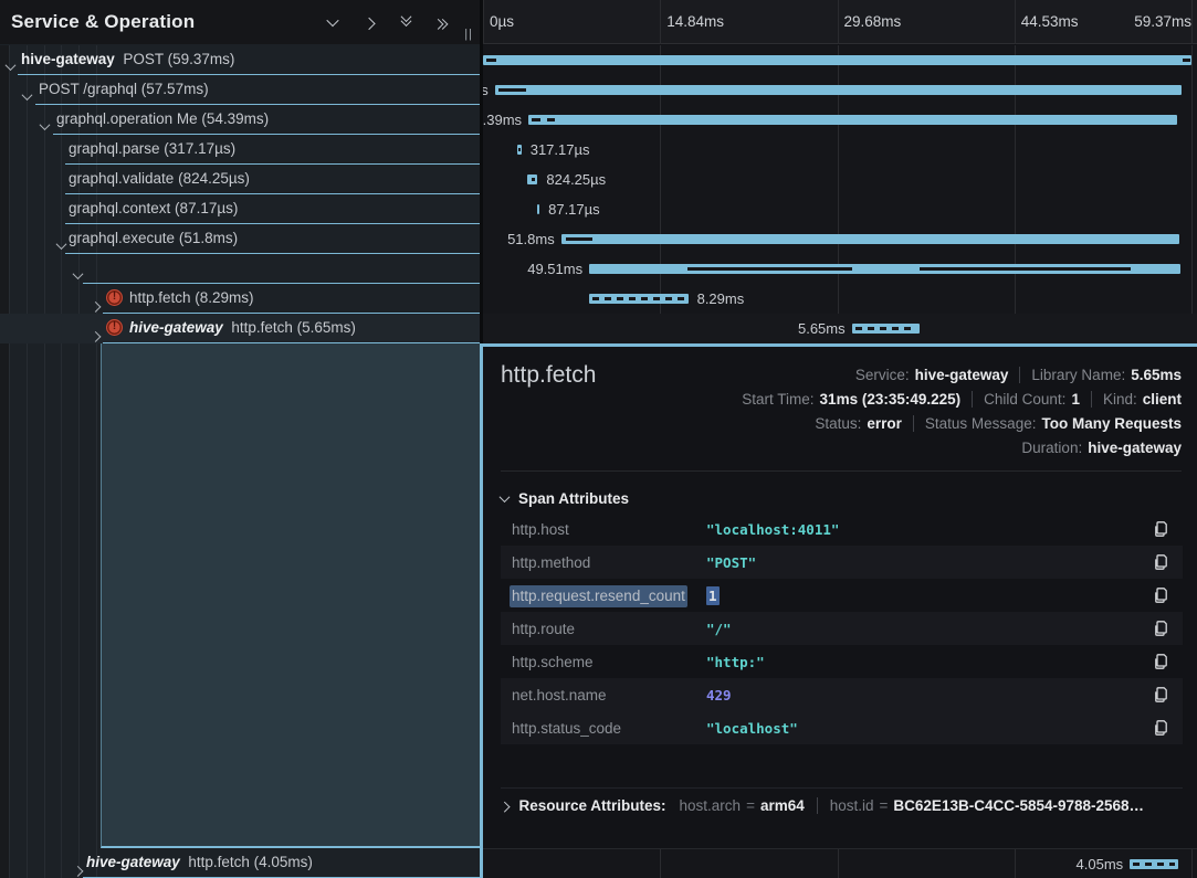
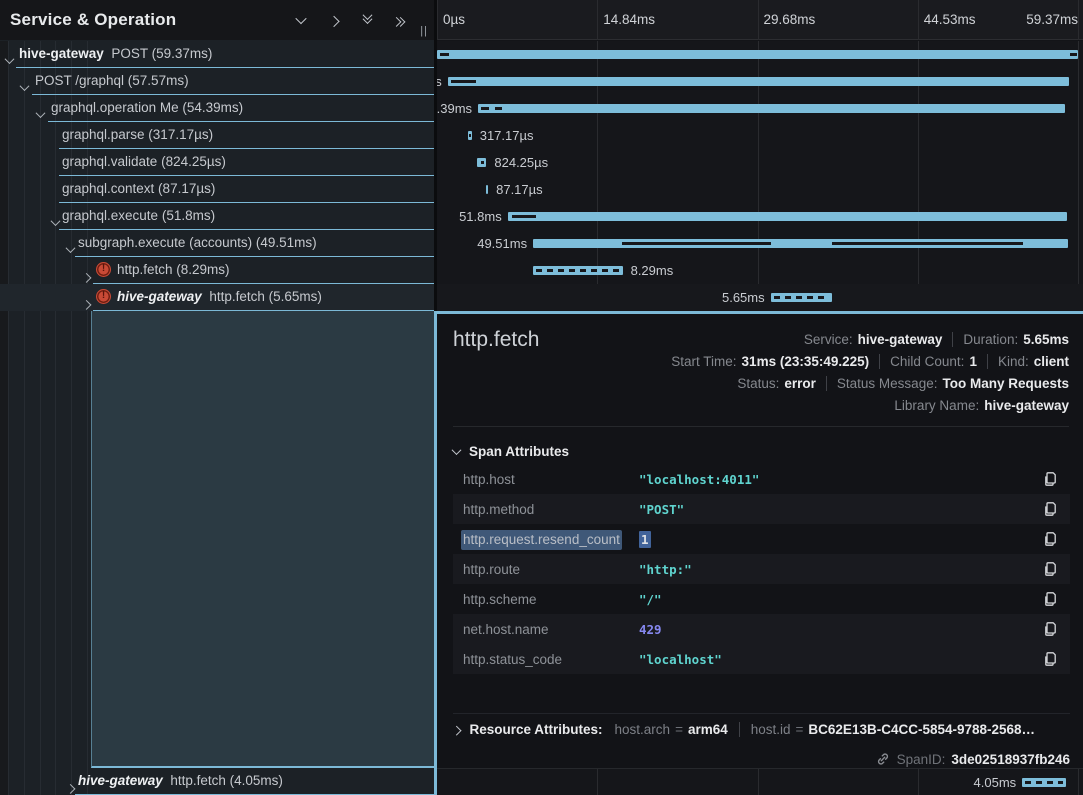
  Service & Operation
  ||
  hive-gateway POST (59.37ms)
  POST /graphql (57.57ms)
  graphql.operation Me (54.39ms)
  graphql.parse (317.17µs)
  graphql.validate (824.25µs)
  graphql.context (87.17µs)
  graphql.execute (51.8ms)
+ subgraph.execute (accounts) (49.51ms)
  !
  http.fetch (8.29ms)
  !
  hive-gateway http.fetch (5.65ms)
  hive-gateway http.fetch (4.05ms)
  0µs
  14.84ms
  29.68ms
  44.53ms
  59.37ms
  .39ms
  317.17µs
  824.25µs
  87.17µs
  51.8ms
  49.51ms
  8.29ms
  5.65ms
  4.05ms
  http.fetch
  Service:
  hive-gateway
- Library Name:
+ Duration:
  5.65ms
  Start Time:
  31ms (23:35:49.225)
  Child Count:
  1
  Kind:
  client
  Status:
  error
  Status Message:
  Too Many Requests
- Duration:
+ Library Name:
  hive-gateway
  Span Attributes
  http.host
  "localhost:4011"
  http.method
  "POST"
  http.request.resend_count
  1
  http.route
- "/"
+ "http:"
  http.scheme
- "http:"
+ "/"
  net.host.name
  429
  http.status_code
  "localhost"
  Resource Attributes:
  host.arch = arm64 host.id = BC62E13B-C4CC-5854-9788-2568…
+ SpanID:
+ 3de02518937fb246
